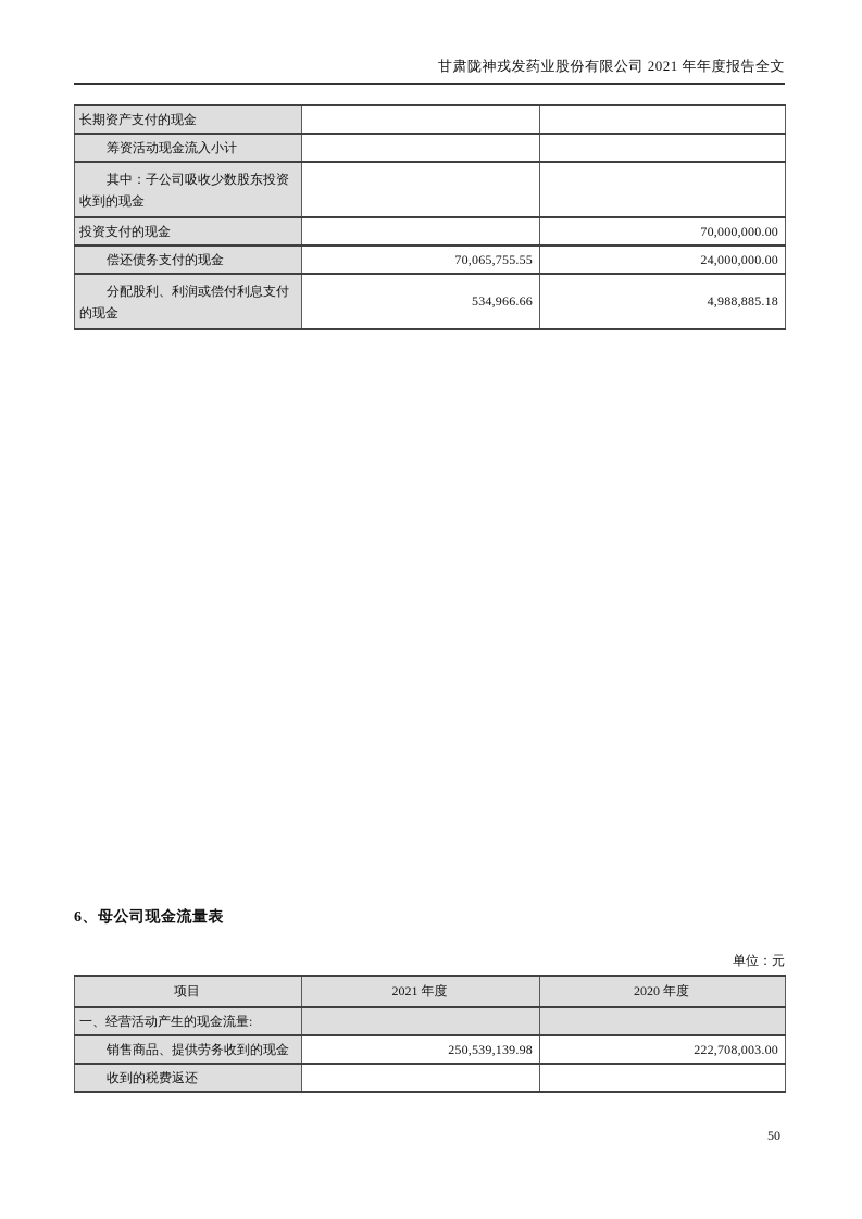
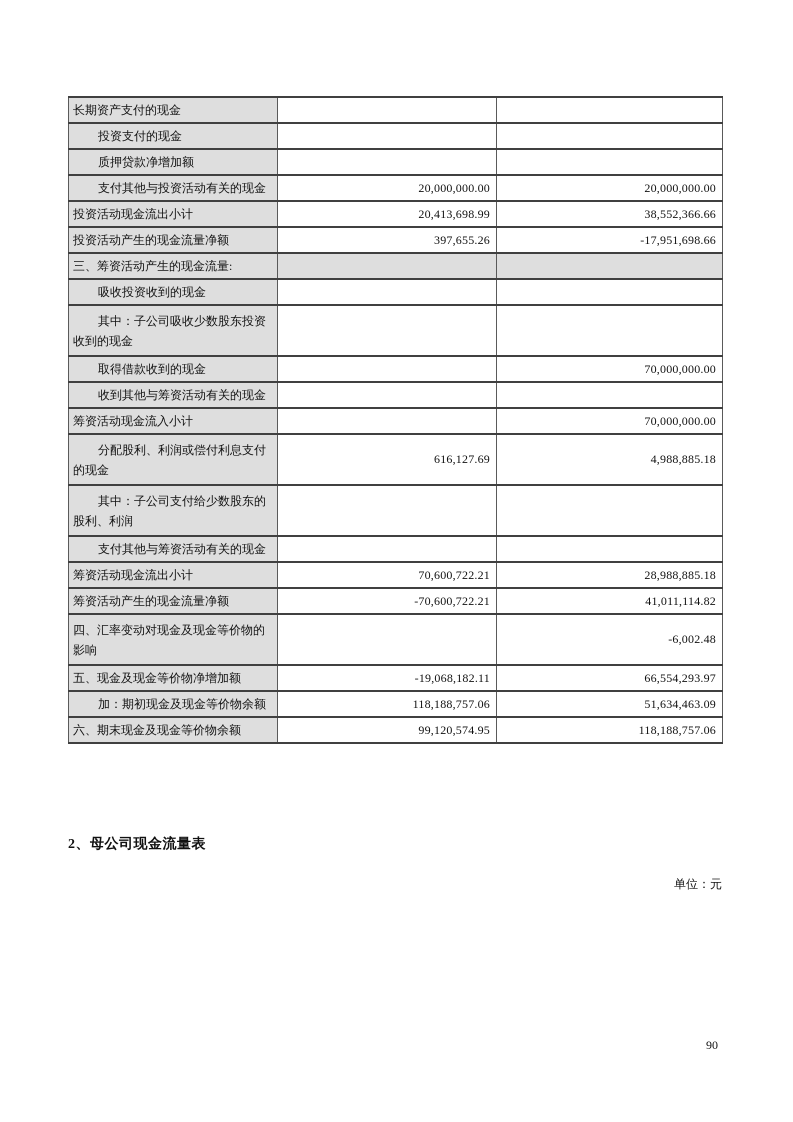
- 甘肃陇神戎发药业股份有限公司 2021 年年度报告全文
  长期资产支付的现金
- 筹资活动现金流入小计
+ 投资支付的现金
+ 质押贷款净增加额
+ 支付其他与投资活动有关的现金	20,000,000.00	20,000,000.00
+ 投资活动现金流出小计	20,413,698.99	38,552,366.66
+ 投资活动产生的现金流量净额	397,655.26	-17,951,698.66
+ 三、筹资活动产生的现金流量:
+ 吸收投资收到的现金
  其中：子公司吸收少数股东投资收到的现金
+ 取得借款收到的现金		70,000,000.00
+ 收到其他与筹资活动有关的现金
- 投资支付的现金		70,000,000.00
+ 筹资活动现金流入小计		70,000,000.00
- 偿还债务支付的现金	70,065,755.55	24,000,000.00
- 分配股利、利润或偿付利息支付的现金	534,966.66	4,988,885.18
+ 分配股利、利润或偿付利息支付的现金	616,127.69	4,988,885.18
+ 其中：子公司支付给少数股东的股利、利润
+ 支付其他与筹资活动有关的现金
+ 筹资活动现金流出小计	70,600,722.21	28,988,885.18
+ 筹资活动产生的现金流量净额	-70,600,722.21	41,011,114.82
+ 四、汇率变动对现金及现金等价物的影响		-6,002.48
+ 五、现金及现金等价物净增加额	-19,068,182.11	66,554,293.97
+ 加：期初现金及现金等价物余额	118,188,757.06	51,634,463.09
+ 六、期末现金及现金等价物余额	99,120,574.95	118,188,757.06
- 6、母公司现金流量表
+ 2、母公司现金流量表
  单位：元
- 项目	2021 年度	2020 年度
- 一、经营活动产生的现金流量:
- 销售商品、提供劳务收到的现金	250,539,139.98	222,708,003.00
- 收到的税费返还
- 50
+ 90
